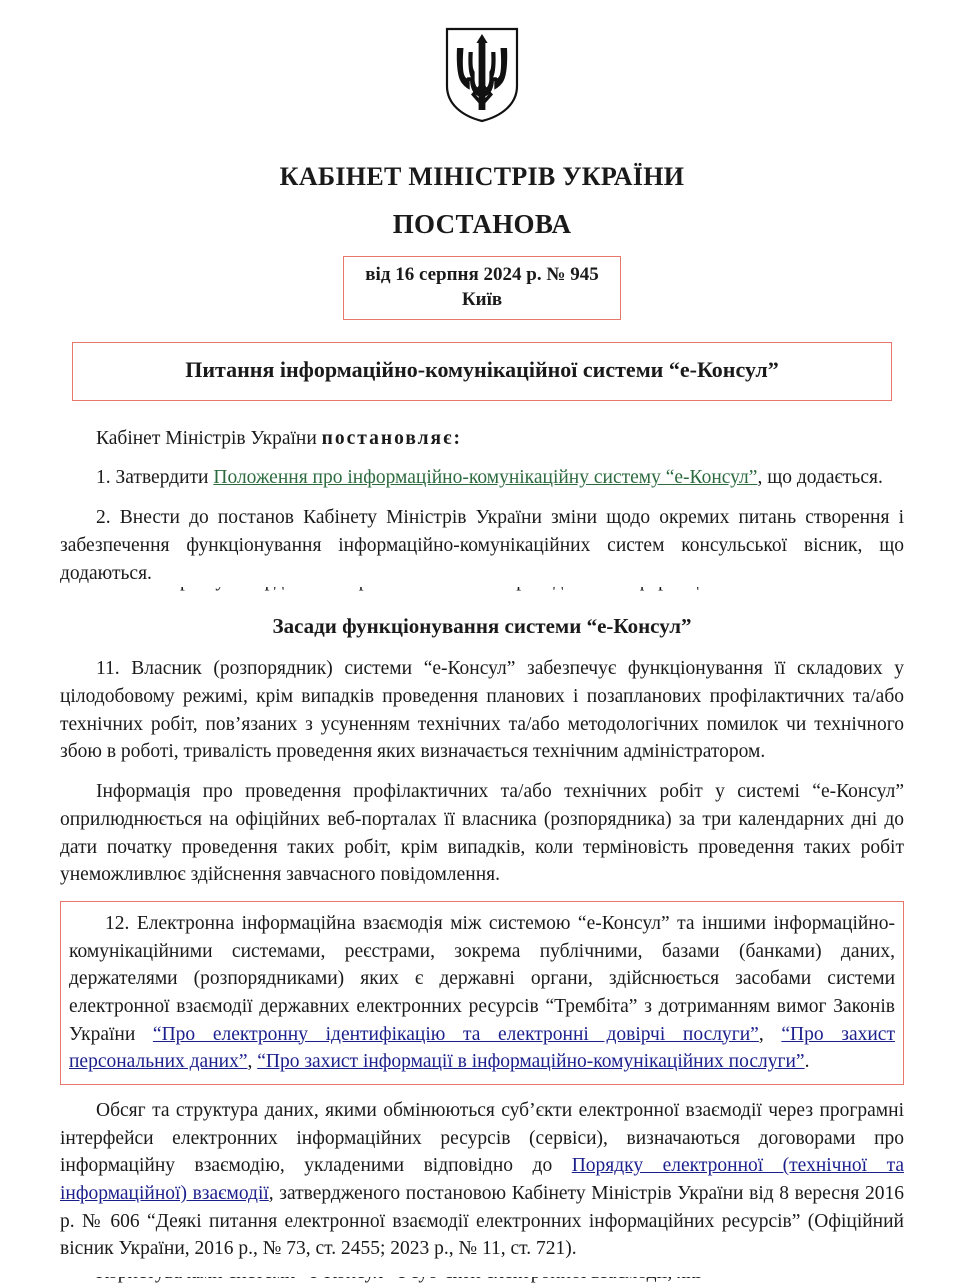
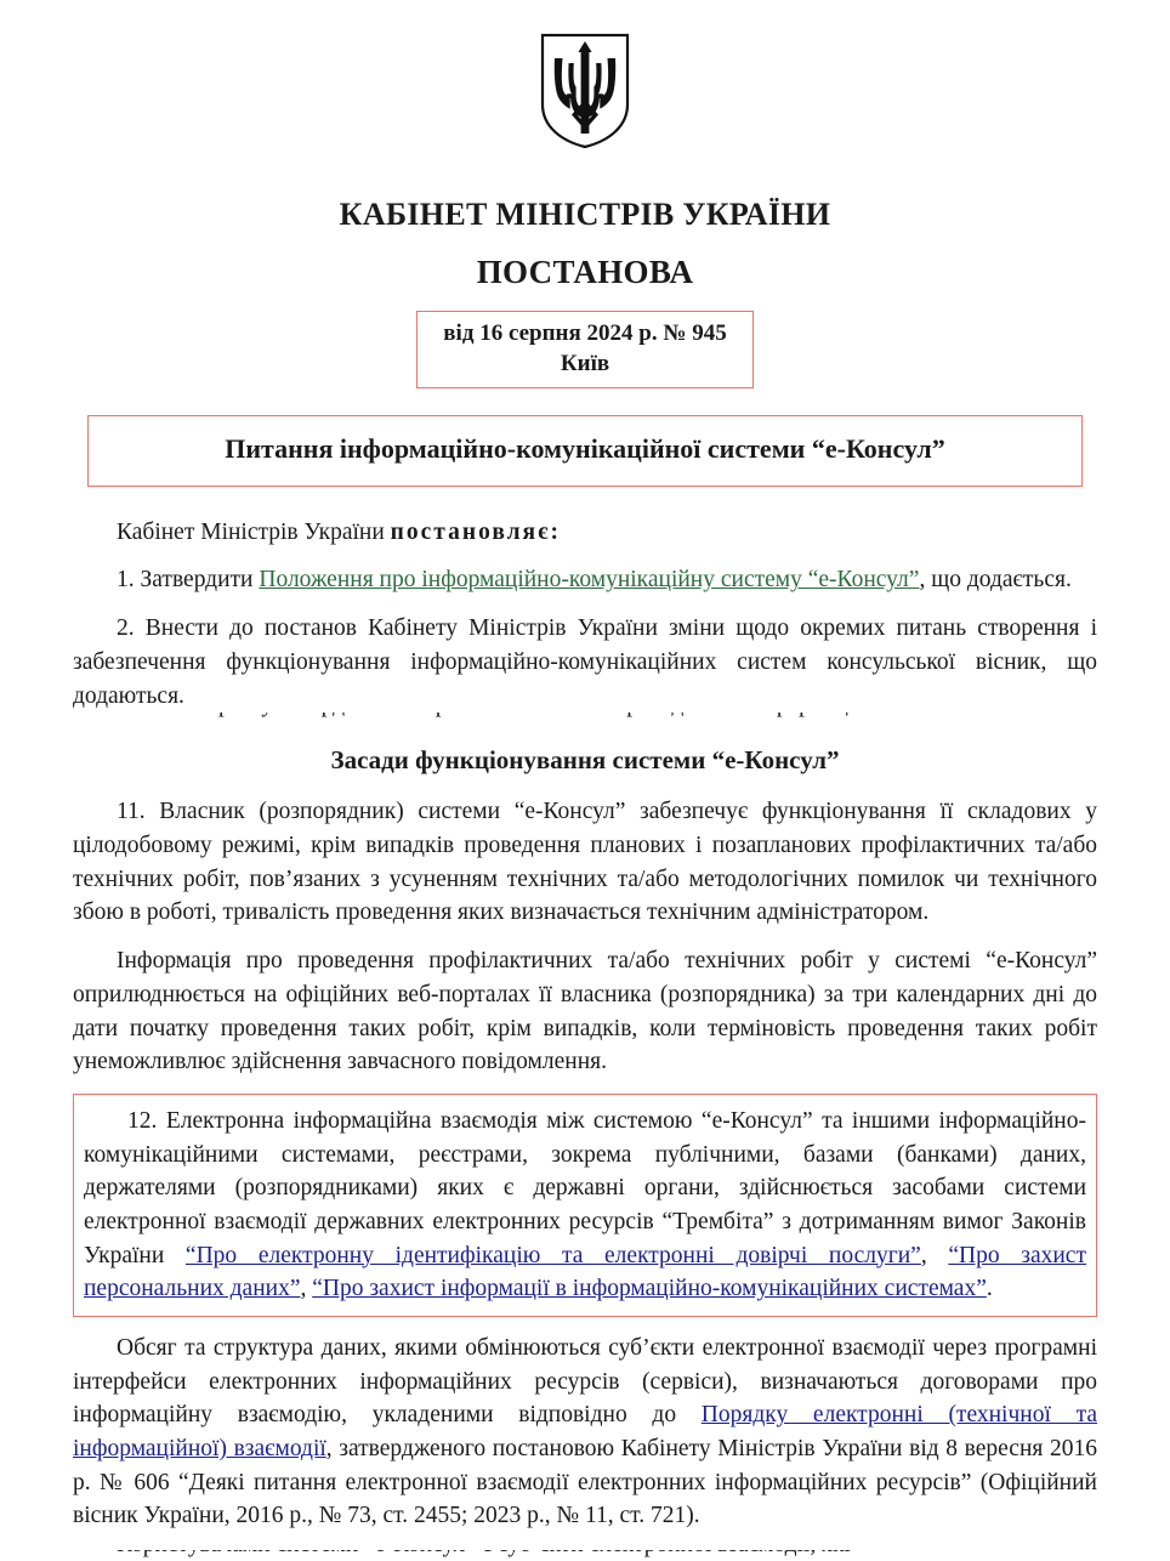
  КАБІНЕТ МІНІСТРІВ УКРАЇНИ
  ПОСТАНОВА
  від 16 серпня 2024 р. № 945
  Київ
  Питання інформаційно-комунікаційної системи “е-Консул”
  Кабінет Міністрів України постановляє:
  1. Затвердити Положення про інформаційно-комунікаційну систему “е-Консул”, що додається.
  2. Внести до постанов Кабінету Міністрів України зміни щодо окремих питань створення і забезпечення функціонування інформаційно-комунікаційних систем консульської вісник, що додаються.
  Засади функціонування системи “е-Консул”
  11. Власник (розпорядник) системи “е-Консул” забезпечує функціонування її складових у цілодобовому режимі, крім випадків проведення планових і позапланових профілактичних та/або технічних робіт, пов’язаних з усуненням технічних та/або методологічних помилок чи технічного збою в роботі, тривалість проведення яких визначається технічним адміністратором.
  Інформація про проведення профілактичних та/або технічних робіт у системі “е-Консул” оприлюднюється на офіційних веб-порталах її власника (розпорядника) за три календарних дні до дати початку проведення таких робіт, крім випадків, коли терміновість проведення таких робіт унеможливлює здійснення завчасного повідомлення.
- 12. Електронна інформаційна взаємодія між системою “е-Консул” та іншими інформаційно-комунікаційними системами, реєстрами, зокрема публічними, базами (банками) даних, держателями (розпорядниками) яких є державні органи, здійснюється засобами системи електронної взаємодії державних електронних ресурсів “Трембіта” з дотриманням вимог Законів України “Про електронну ідентифікацію та електронні довірчі послуги”, “Про захист персональних даних”, “Про захист інформації в інформаційно-комунікаційних послуги”.
+ 12. Електронна інформаційна взаємодія між системою “е-Консул” та іншими інформаційно-комунікаційними системами, реєстрами, зокрема публічними, базами (банками) даних, держателями (розпорядниками) яких є державні органи, здійснюється засобами системи електронної взаємодії державних електронних ресурсів “Трембіта” з дотриманням вимог Законів України “Про електронну ідентифікацію та електронні довірчі послуги”, “Про захист персональних даних”, “Про захист інформації в інформаційно-комунікаційних системах”.
- Обсяг та структура даних, якими обмінюються суб’єкти електронної взаємодії через програмні інтерфейси електронних інформаційних ресурсів (сервіси), визначаються договорами про інформаційну взаємодію, укладеними відповідно до Порядку електронної (технічної та інформаційної) взаємодії, затвердженого постановою Кабінету Міністрів України від 8 вересня 2016 р. № 606 “Деякі питання електронної взаємодії електронних інформаційних ресурсів” (Офіційний вісник України, 2016 р., № 73, ст. 2455; 2023 р., № 11, ст. 721).
+ Обсяг та структура даних, якими обмінюються суб’єкти електронної взаємодії через програмні інтерфейси електронних інформаційних ресурсів (сервіси), визначаються договорами про інформаційну взаємодію, укладеними відповідно до Порядку електронні (технічної та інформаційної) взаємодії, затвердженого постановою Кабінету Міністрів України від 8 вересня 2016 р. № 606 “Деякі питання електронної взаємодії електронних інформаційних ресурсів” (Офіційний вісник України, 2016 р., № 73, ст. 2455; 2023 р., № 11, ст. 721).
